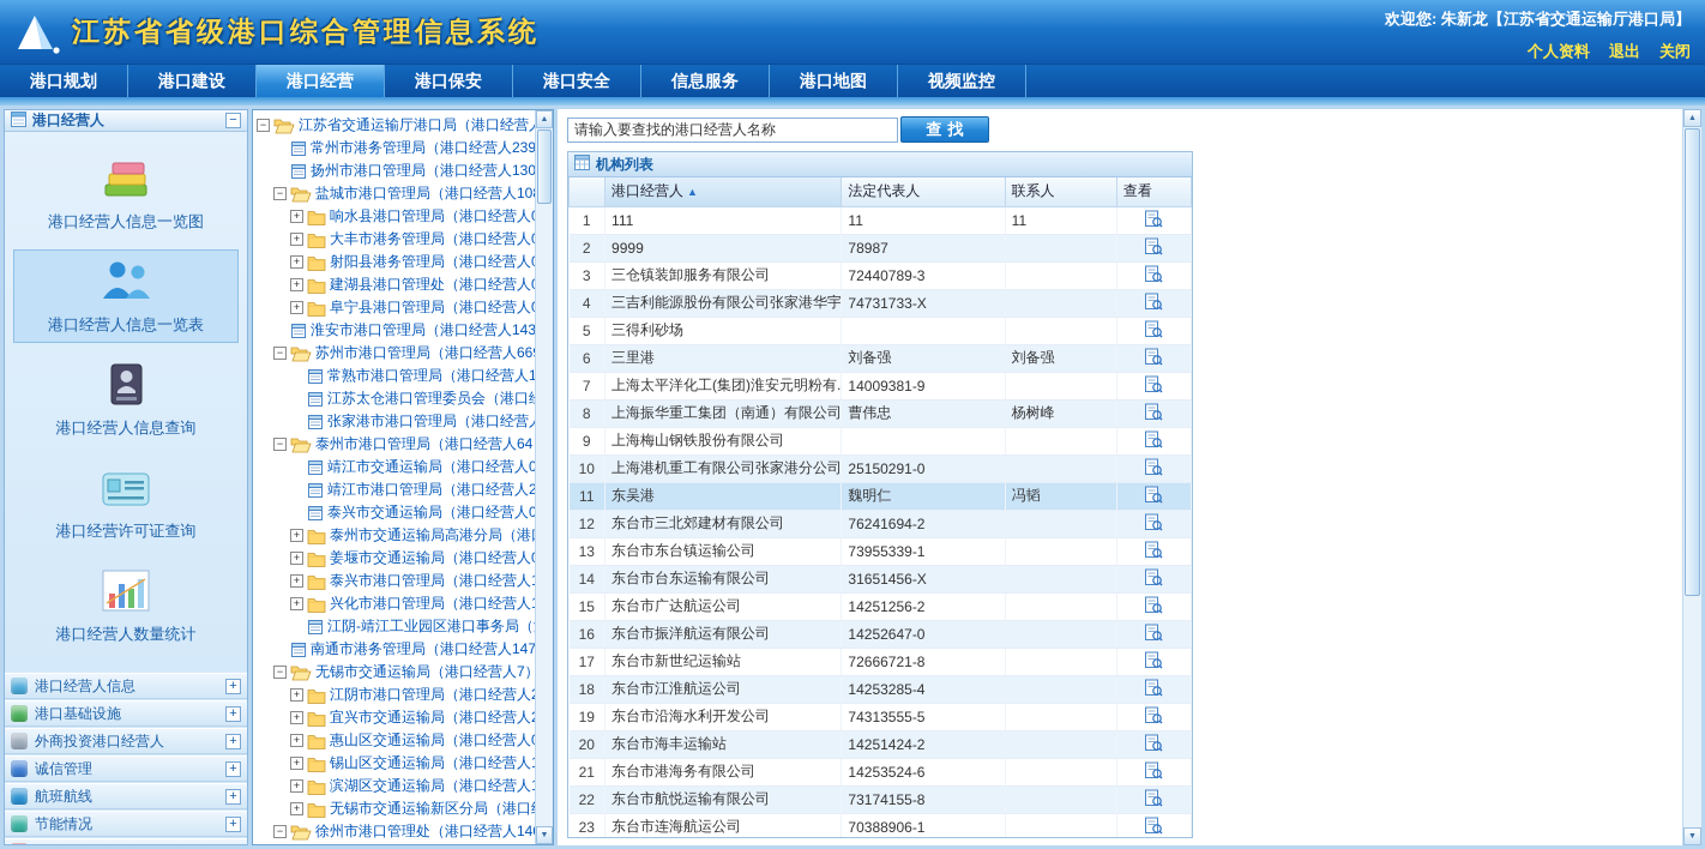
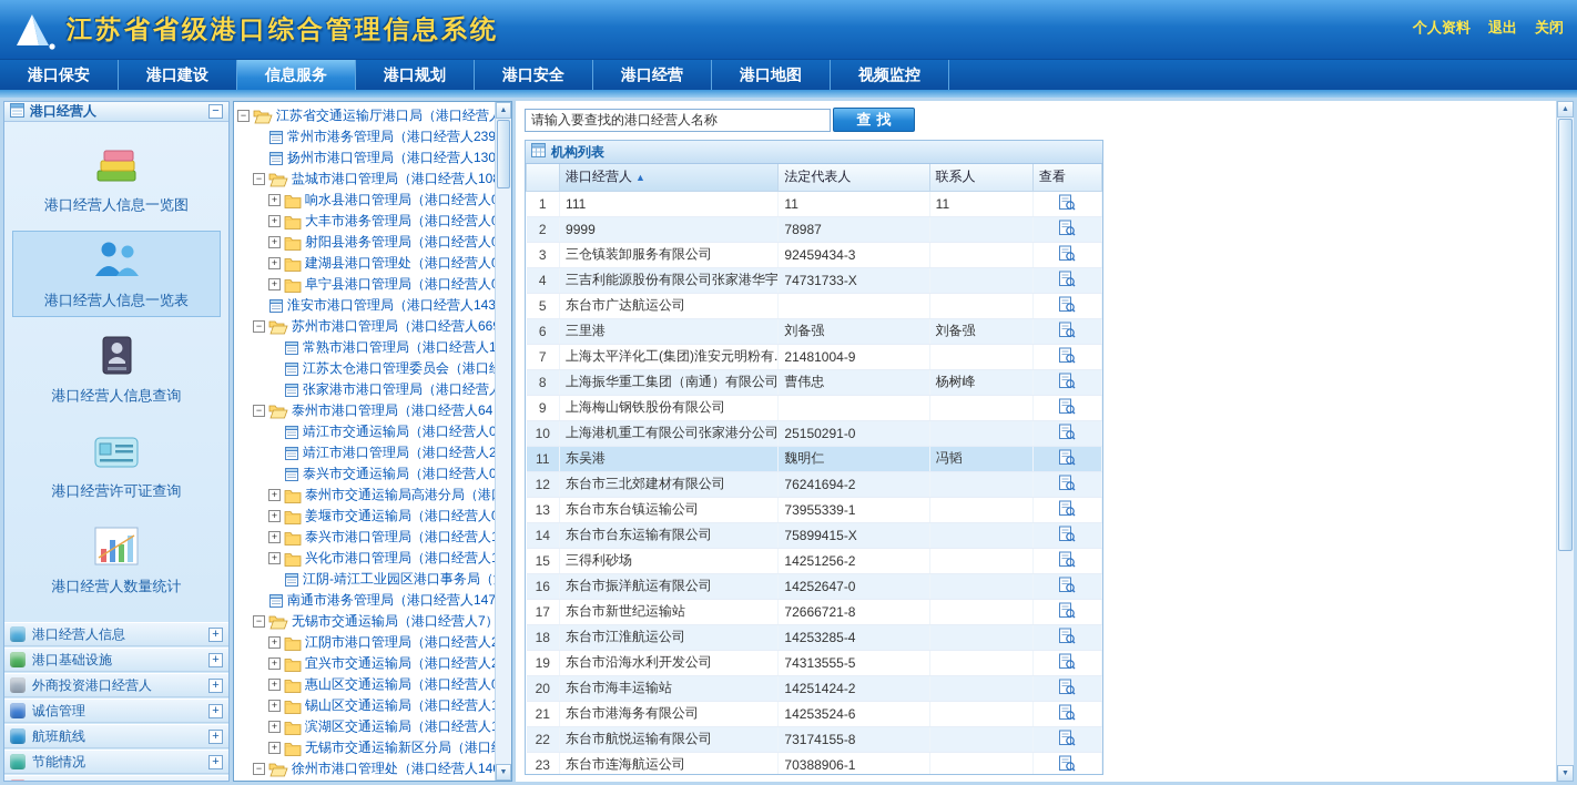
  江苏省省级港口综合管理信息系统
- 欢迎您: 朱新龙【江苏省交通运输厅港口局】
  个人资料 退出 关闭
- 港口规划
+ 港口保安
  港口建设
- 港口经营
+ 信息服务
- 港口保安
+ 港口规划
  港口安全
- 信息服务
+ 港口经营
  港口地图
  视频监控
  港口经营人
  −
  港口经营人信息一览图
  港口经营人信息一览表
  港口经营人信息查询
  港口经营许可证查询
  港口经营人数量统计
  港口经营人信息
  +
  港口基础设施
  +
  外商投资港口经营人
  +
  诚信管理
  +
  航班航线
  +
  节能情况
  +
  −
  江苏省交通运输厅港口局（港口经营
  常州市港务管理局（港口经营人239
  扬州市港口管理局（港口经营人130
  −
  盐城市港口管理局（港口经营人10
  +
  响水县港口管理局（港口经营人
  +
  大丰市港务管理局（港口经营人
  +
  射阳县港务管理局（港口经营人
  +
  建湖县港口管理处（港口经营人
  +
  阜宁县港口管理局（港口经营人
  淮安市港口管理局（港口经营人143
  −
  苏州市港口管理局（港口经营人66
  常熟市港口管理局（港口经营人1
  江苏太仓港口管理委员会（港口
  张家港市港口管理局（港口经营
  −
  泰州市港口管理局（港口经营人64
  靖江市交通运输局（港口经营人0
  靖江市港口管理局（港口经营人2
  泰兴市交通运输局（港口经营人0
  +
  泰州市交通运输局高港分局（港
  +
  姜堰市交通运输局（港口经营人
  +
  泰兴市港口管理局（港口经营人
  +
  兴化市港口管理局（港口经营人
  江阴-靖江工业园区港口事务局（
  南通市港务管理局（港口经营人147
  −
  无锡市交通运输局（港口经营人7）
  +
  江阴市港口管理局（港口经营人
  +
  宜兴市交通运输局（港口经营人
  +
  惠山区交通运输局（港口经营人
  +
  锡山区交通运输局（港口经营人
  +
  滨湖区交通运输局（港口经营人
  +
  无锡市交通运输新区分局（港口
  −
  徐州市港口管理处（港口经营人14
  请输入要查找的港口经营人名称
  查找
  机构列表
  	港口经营人 ▲	法定代表人	联系人	查看
  1	111	11	11
  2	9999	78987
- 3	三仓镇装卸服务有限公司	72440789-3
+ 3	三仓镇装卸服务有限公司	92459434-3
  4	三吉利能源股份有限公司张家港华宇	74731733-X
- 5	三得利砂场
+ 5	东台市广达航运公司
  6	三里港	刘备强	刘备强
- 7	上海太平洋化工(集团)淮安元明粉有.	14009381-9
+ 7	上海太平洋化工(集团)淮安元明粉有.	21481004-9
  8	上海振华重工集团（南通）有限公司	曹伟忠	杨树峰
  9	上海梅山钢铁股份有限公司
  10	上海港机重工有限公司张家港分公司	25150291-0
  11	东吴港	魏明仁	冯韬
  12	东台市三北郊建材有限公司	76241694-2
  13	东台市东台镇运输公司	73955339-1
- 14	东台市台东运输有限公司	31651456-X
+ 14	东台市台东运输有限公司	75899415-X
- 15	东台市广达航运公司	14251256-2
+ 15	三得利砂场	14251256-2
  16	东台市振洋航运有限公司	14252647-0
  17	东台市新世纪运输站	72666721-8
  18	东台市江淮航运公司	14253285-4
  19	东台市沿海水利开发公司	74313555-5
  20	东台市海丰运输站	14251424-2
  21	东台市港海务有限公司	14253524-6
  22	东台市航悦运输有限公司	73174155-8
  23	东台市连海航运公司	70388906-1
